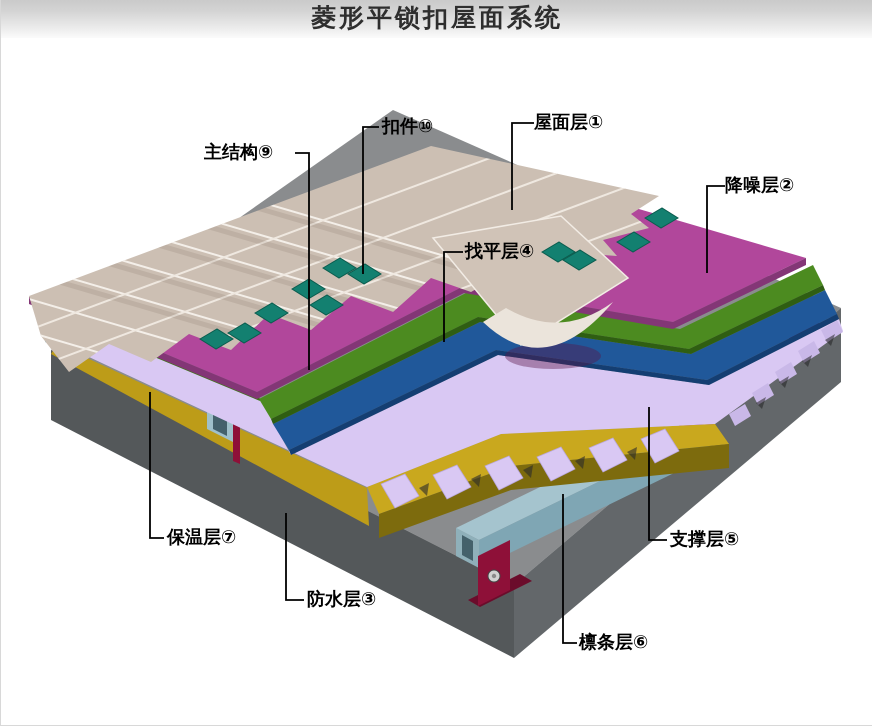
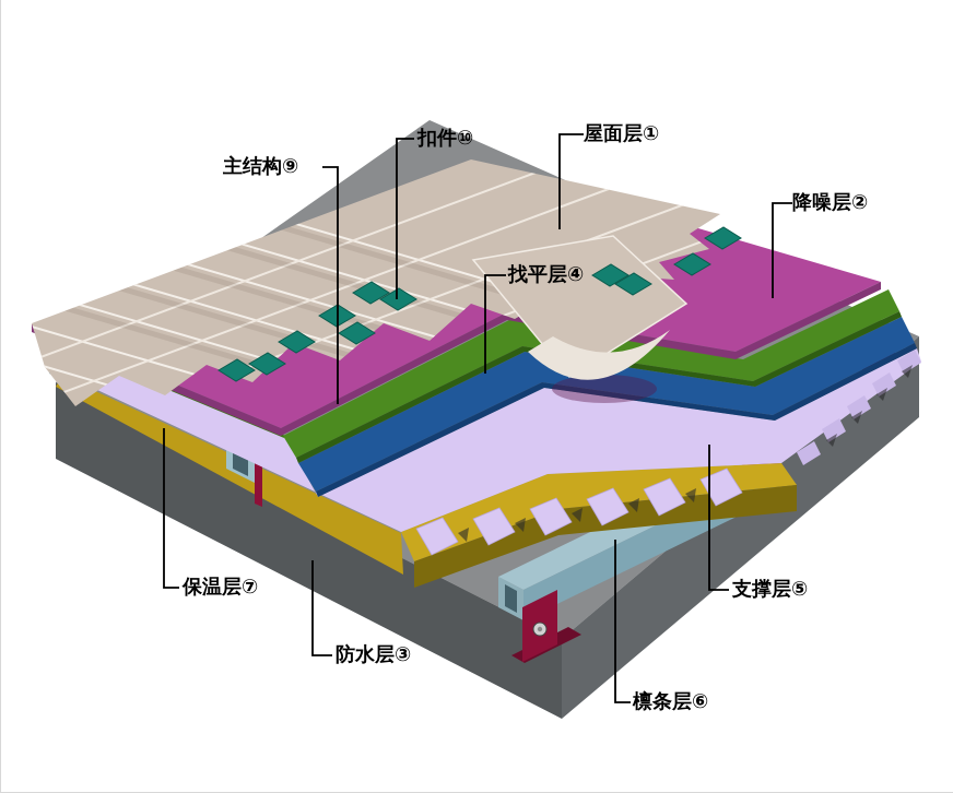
  屋面层①
  降噪层②
  主结构⑨
  找平层④
  支撑层⑤
  檩条层⑥
  保温层⑦
  防水层③
  扣件⑩
- 菱形平锁扣屋面系统
